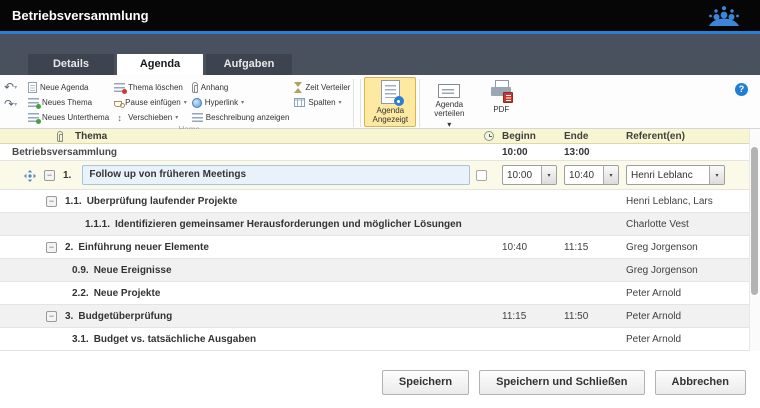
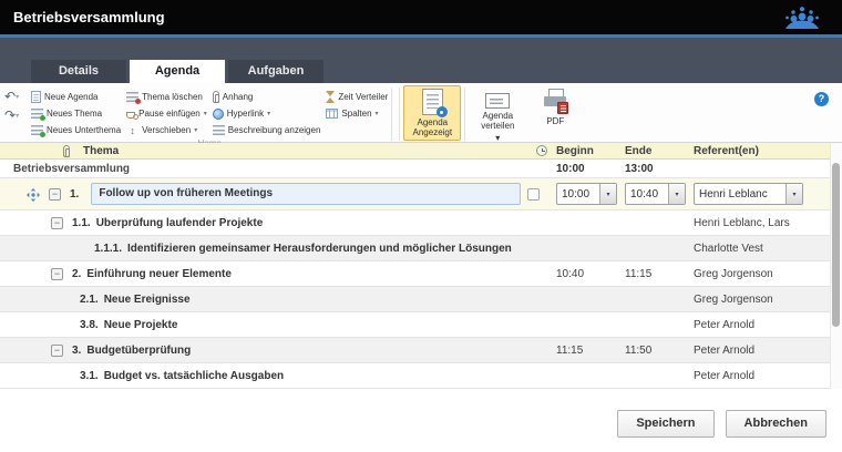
  Betriebsversammlung
  Details
  Agenda
  Aufgaben
  Neue Agenda
  Neues Thema
  Neues Unterthema
  Thema löschen
  Pause einfügen
  ↕
  Verschieben
  Anhang
  Hyperlink
  Beschreibung anzeigen
  Zeit Verteiler
  Spalten
  Agenda Angezeigt
  Agenda verteilen
  ▾
  PDF
  ?
  Thema
  Beginn
  Ende
  Referent(en)
  Betriebsversammlung
  10:00
  13:00
  −
  1.
  Follow up von früheren Meetings
  10:00
  10:40
  Henri Leblanc
  −
  1.1.
  Überprüfung laufender Projekte
  Henri Leblanc, Lars
  1.1.1.
  Identifizieren gemeinsamer Herausforderungen und möglicher Lösungen
  Charlotte Vest
  −
  2.
  Einführung neuer Elemente
  10:40
  11:15
  Greg Jorgenson
- 0.9.
+ 2.1.
  Neue Ereignisse
  Greg Jorgenson
- 2.2.
+ 3.8.
  Neue Projekte
  Peter Arnold
  −
  3.
  Budgetüberprüfung
  11:15
  11:50
  Peter Arnold
  3.1.
  Budget vs. tatsächliche Ausgaben
  Peter Arnold
  Speichern
- Speichern und Schließen
  Abbrechen
